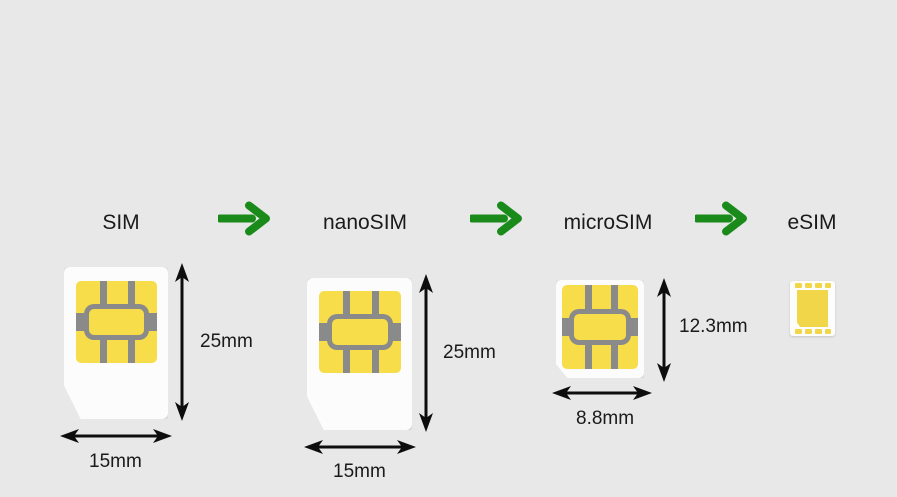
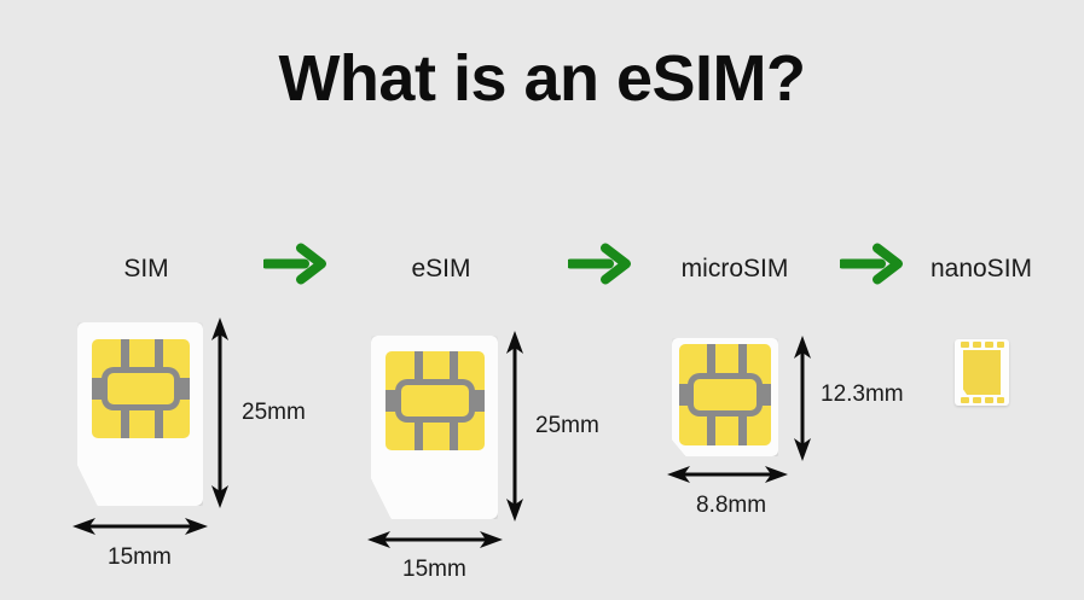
+ What is an eSIM?
  SIM
- nanoSIM
+ eSIM
  microSIM
- eSIM
+ nanoSIM
  25mm
  15mm
  25mm
  15mm
  12.3mm
  8.8mm
